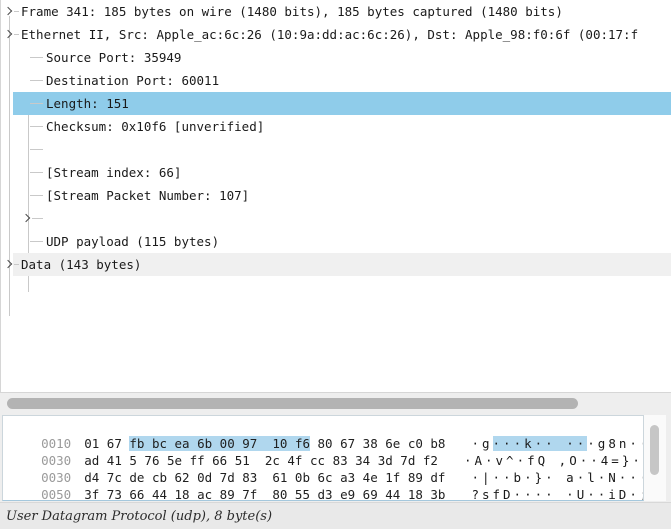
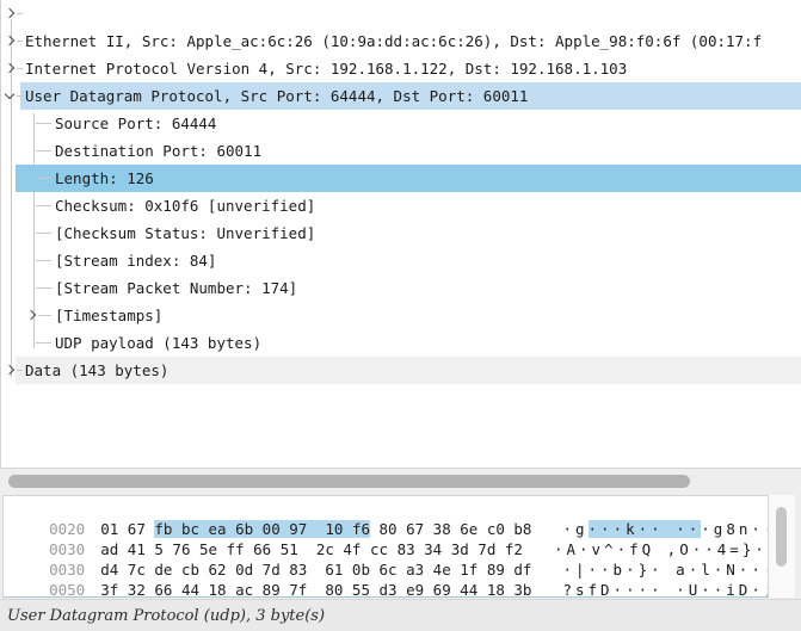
- Frame 341: 185 bytes on wire (1480 bits), 185 bytes captured (1480 bits)
  Ethernet II, Src: Apple_ac:6c:26 (10:9a:dd:ac:6c:26), Dst: Apple_98:f0:6f (00:17:f
+ Internet Protocol Version 4, Src: 192.168.1.122, Dst: 192.168.1.103
+ User Datagram Protocol, Src Port: 64444, Dst Port: 60011
- Source Port: 35949
+ Source Port: 64444
  Destination Port: 60011
- Length: 151
+ Length: 126
  Checksum: 0x10f6 [unverified]
+ [Checksum Status: Unverified]
- [Stream index: 66]
+ [Stream index: 84]
- [Stream Packet Number: 107]
+ [Stream Packet Number: 174]
+ [Timestamps]
- UDP payload (115 bytes)
+ UDP payload (143 bytes)
  Data (143 bytes)
- 0010 01 67 fb bc ea 6b 00 97 10 f6 80 67 38 6e c0 b8 ·g···k·· ···g8n·
+ 0020 01 67 fb bc ea 6b 00 97 10 f6 80 67 38 6e c0 b8 ·g···k·· ···g8n·
  0030 ad 41 5 76 5e ff 66 51 2c 4f cc 83 34 3d 7d f2 ·A·v^·fQ ,O··4=}·
  0030 d4 7c de cb 62 0d 7d 83 61 0b 6c a3 4e 1f 89 df ·|··b·}· a·l·N··
- 0050 3f 73 66 44 18 ac 89 7f 80 55 d3 e9 69 44 18 3b ?sfD···· ·U··iD·
+ 0050 3f 32 66 44 18 ac 89 7f 80 55 d3 e9 69 44 18 3b ?sfD···· ·U··iD·
- User Datagram Protocol (udp), 8 byte(s)
+ User Datagram Protocol (udp), 3 byte(s)
